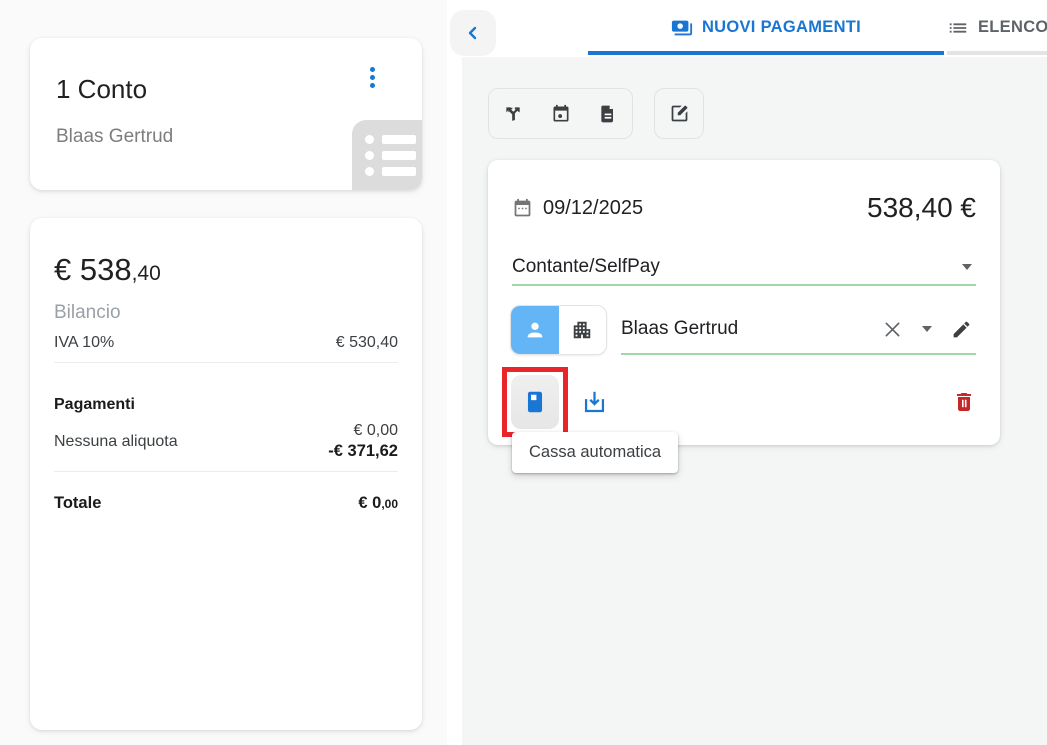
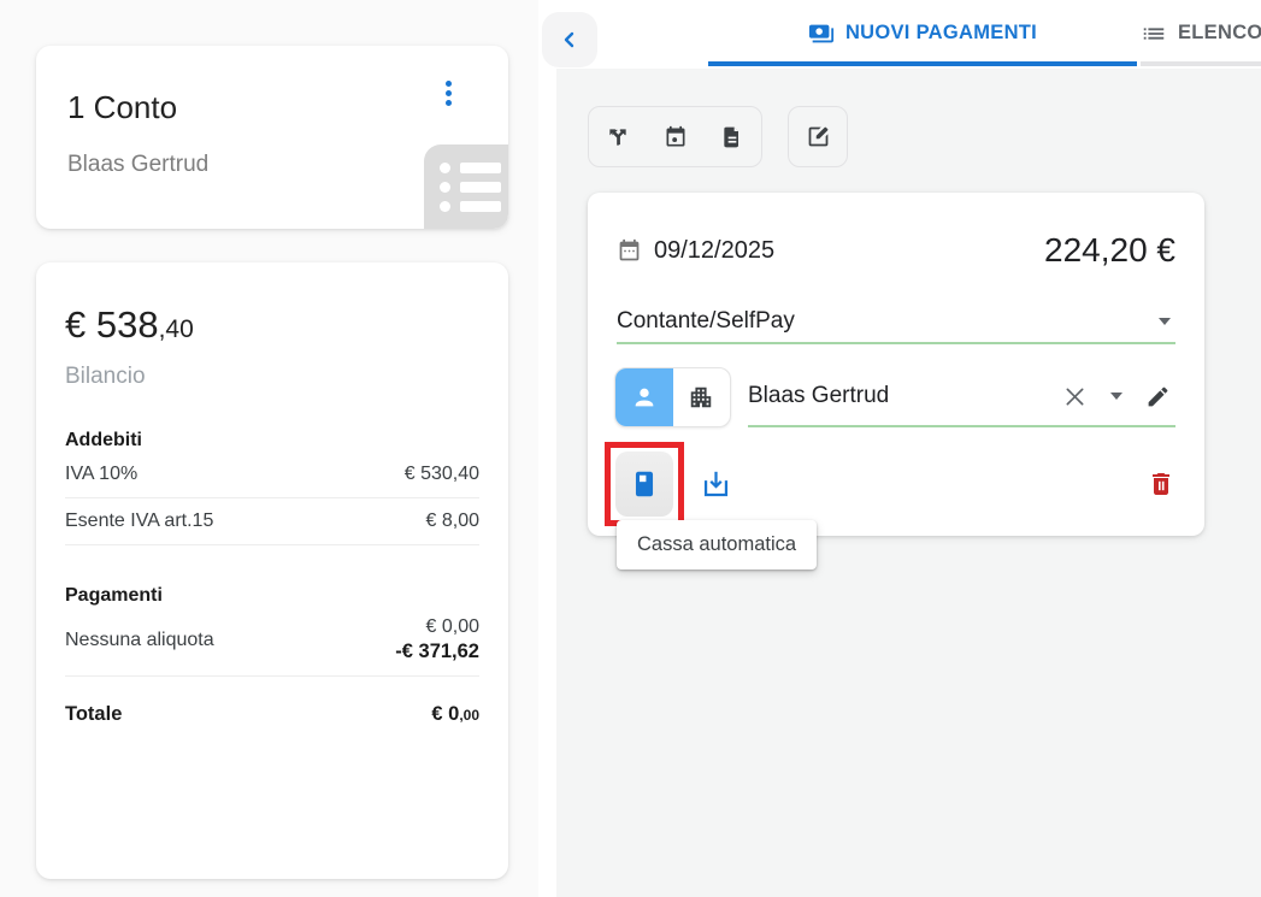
  1 Conto
  Blaas Gertrud
  € 538,40
  Bilancio
+ Addebiti
  IVA 10%
  € 530,40
+ Esente IVA art.15
+ € 8,00
  Pagamenti
  Nessuna aliquota
  € 0,00
  -€ 371,62
  Totale
  € 0,00
  NUOVI PAGAMENTI
  ELENCO
  09/12/2025
- 538,40 €
+ 224,20 €
  Contante/SelfPay
  Blaas Gertrud
  Cassa automatica
